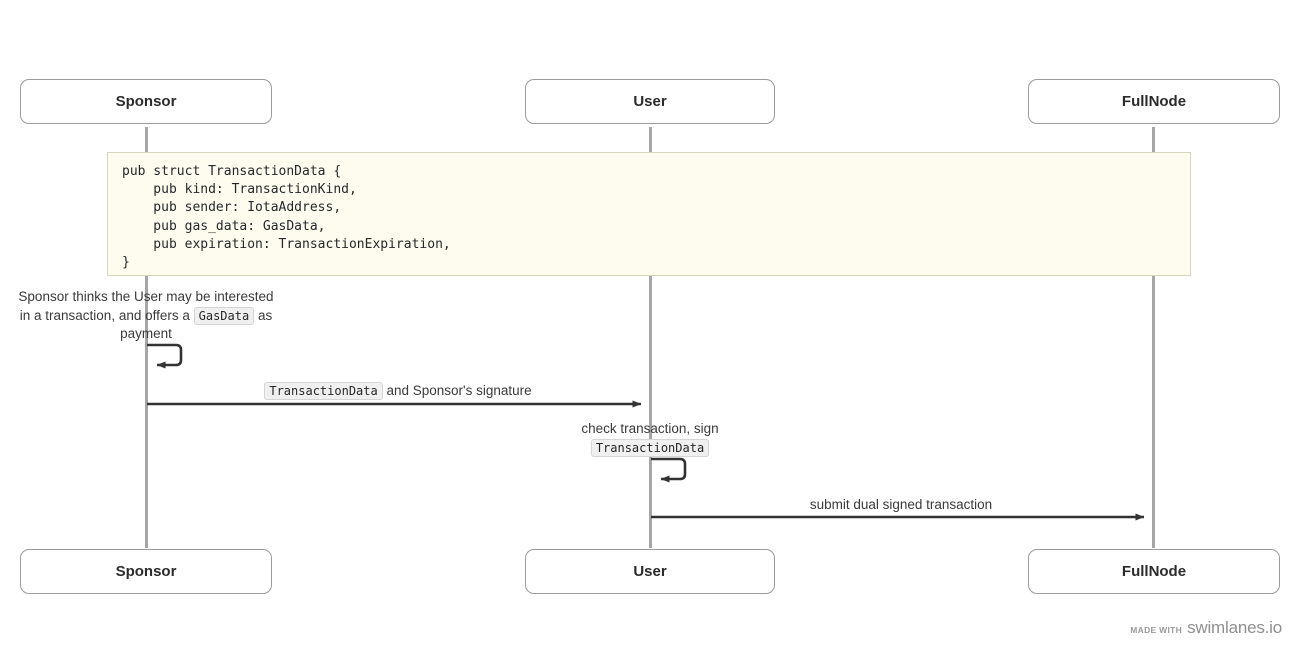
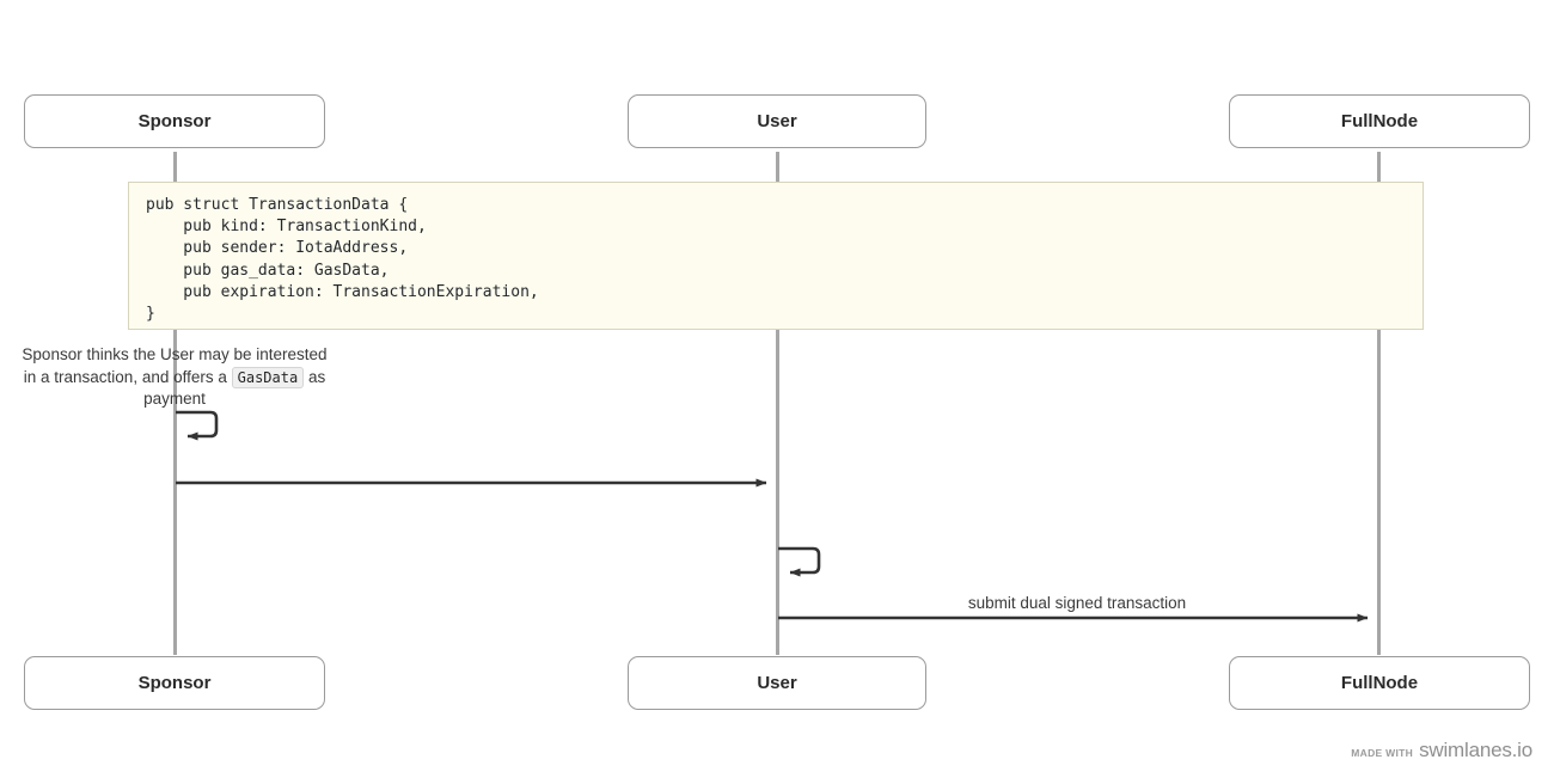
  Sponsor
  User
  FullNode
  pub struct TransactionData {
  pub kind: TransactionKind,
  pub sender: IotaAddress,
  pub gas_data: GasData,
  pub expiration: TransactionExpiration,
  }
  Sponsor thinks the User may be interested in a transaction, and offers a GasData as payment
- TransactionData and Sponsor's signature
- check transaction, sign
- TransactionData
  submit dual signed transaction
  Sponsor
  User
  FullNode
  MADE WITH
  swimlanes.io
